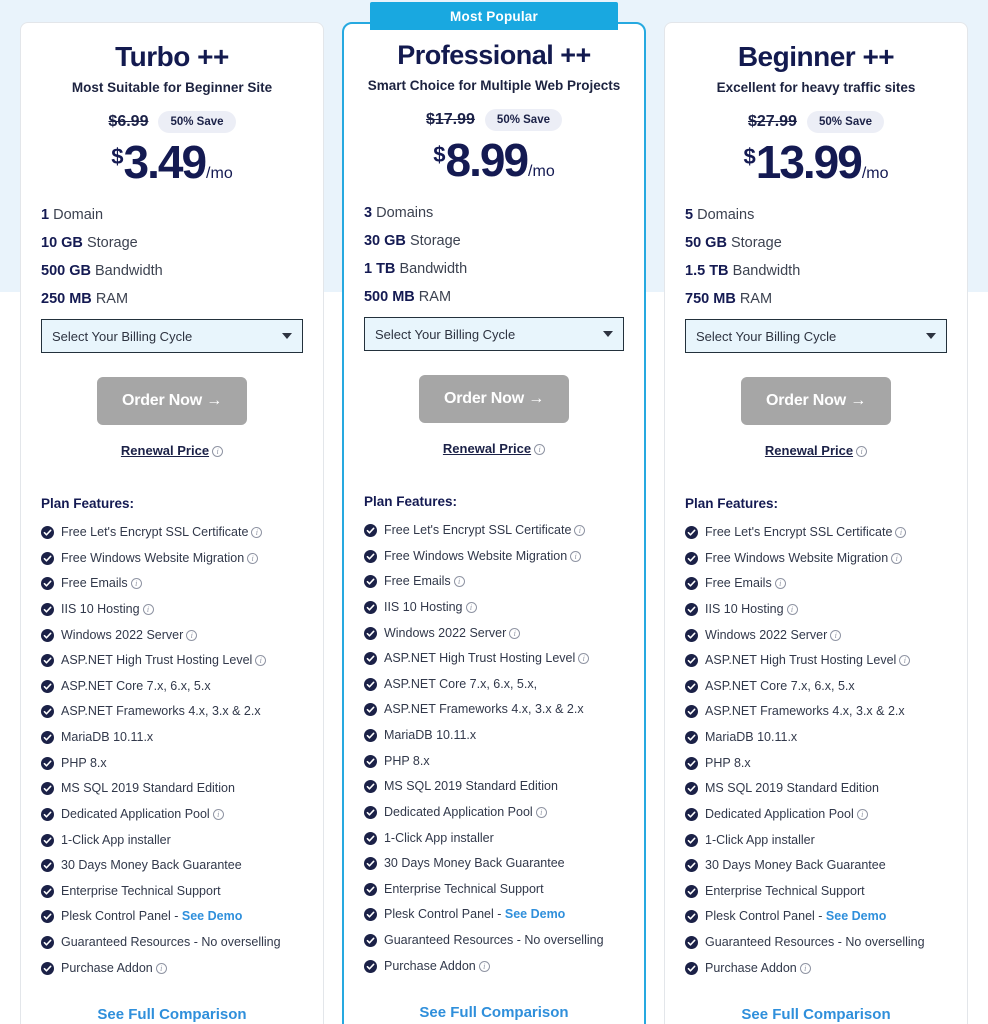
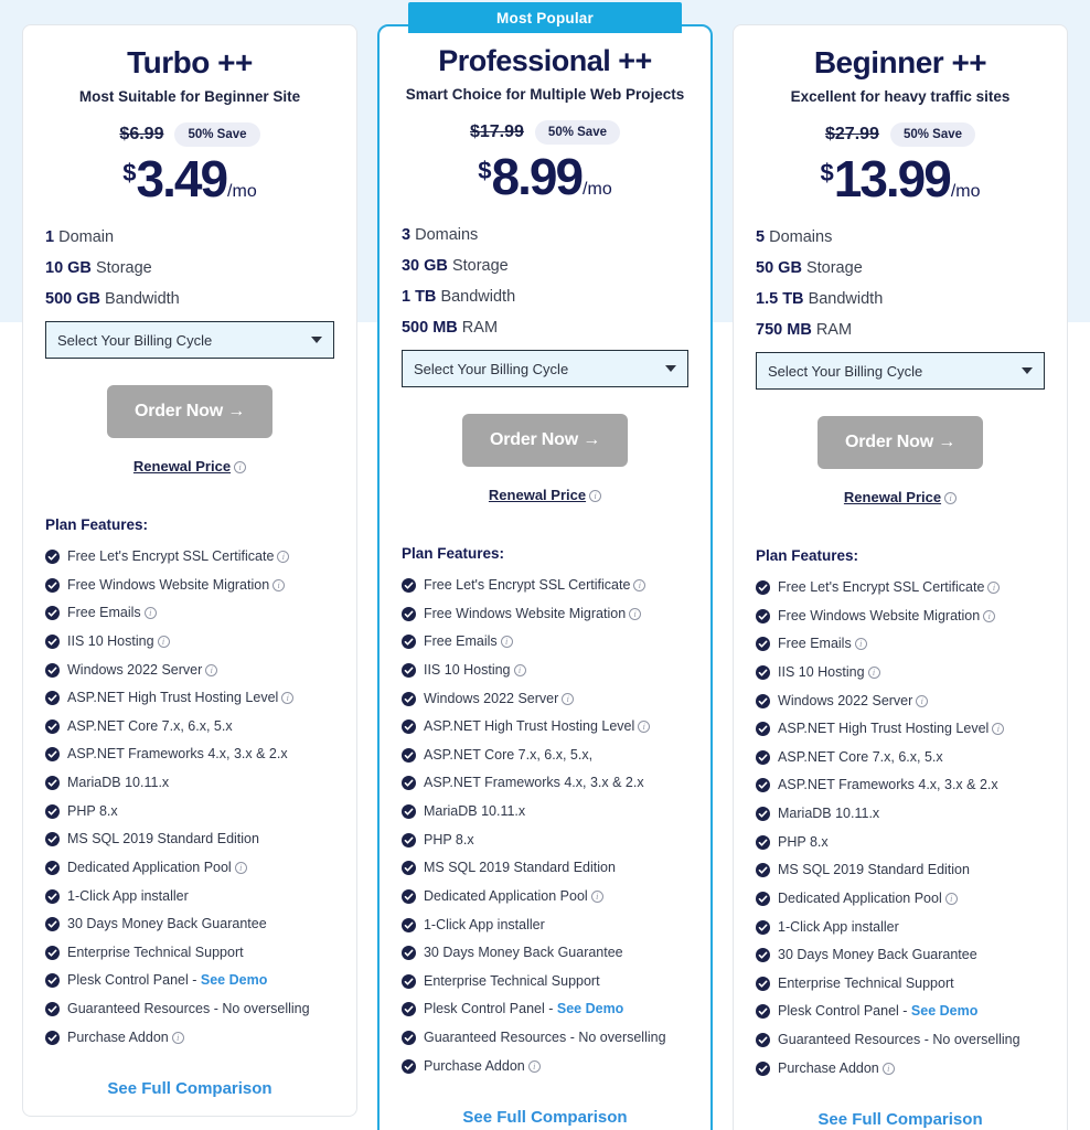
  Turbo ++
  Most Suitable for Beginner Site
  $6.99
  50% Save
  $
  3.49
  /mo
  1 Domain
  10 GB Storage
  500 GB Bandwidth
- 250 MB RAM
  Select Your Billing Cycle
  Order Now →
  Renewal Price i
  Plan Features:
  Free Let's Encrypt SSL Certificate i
  Free Windows Website Migration i
  Free Emails i
  IIS 10 Hosting i
  Windows 2022 Server i
  ASP.NET High Trust Hosting Level i
  ASP.NET Core 7.x, 6.x, 5.x
  ASP.NET Frameworks 4.x, 3.x & 2.x
  MariaDB 10.11.x
  PHP 8.x
  MS SQL 2019 Standard Edition
  Dedicated Application Pool i
  1-Click App installer
  30 Days Money Back Guarantee
  Enterprise Technical Support
  Plesk Control Panel - See Demo
  Guaranteed Resources - No overselling
  Purchase Addon i
  See Full Comparison
  Most Popular
  Professional ++
  Smart Choice for Multiple Web Projects
  $17.99
  50% Save
  $
  8.99
  /mo
  3 Domains
  30 GB Storage
  1 TB Bandwidth
  500 MB RAM
  Select Your Billing Cycle
  Order Now →
  Renewal Price i
  Plan Features:
  Free Let's Encrypt SSL Certificate i
  Free Windows Website Migration i
  Free Emails i
  IIS 10 Hosting i
  Windows 2022 Server i
  ASP.NET High Trust Hosting Level i
  ASP.NET Core 7.x, 6.x, 5.x,
  ASP.NET Frameworks 4.x, 3.x & 2.x
  MariaDB 10.11.x
  PHP 8.x
  MS SQL 2019 Standard Edition
  Dedicated Application Pool i
  1-Click App installer
  30 Days Money Back Guarantee
  Enterprise Technical Support
  Plesk Control Panel - See Demo
  Guaranteed Resources - No overselling
  Purchase Addon i
  See Full Comparison
  Beginner ++
  Excellent for heavy traffic sites
  $27.99
  50% Save
  $
  13.99
  /mo
  5 Domains
  50 GB Storage
  1.5 TB Bandwidth
  750 MB RAM
  Select Your Billing Cycle
  Order Now →
  Renewal Price i
  Plan Features:
  Free Let's Encrypt SSL Certificate i
  Free Windows Website Migration i
  Free Emails i
  IIS 10 Hosting i
  Windows 2022 Server i
  ASP.NET High Trust Hosting Level i
  ASP.NET Core 7.x, 6.x, 5.x
  ASP.NET Frameworks 4.x, 3.x & 2.x
  MariaDB 10.11.x
  PHP 8.x
  MS SQL 2019 Standard Edition
  Dedicated Application Pool i
  1-Click App installer
  30 Days Money Back Guarantee
  Enterprise Technical Support
  Plesk Control Panel - See Demo
  Guaranteed Resources - No overselling
  Purchase Addon i
  See Full Comparison
